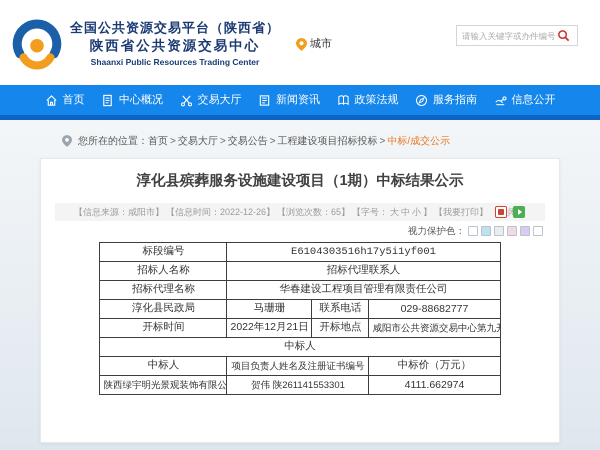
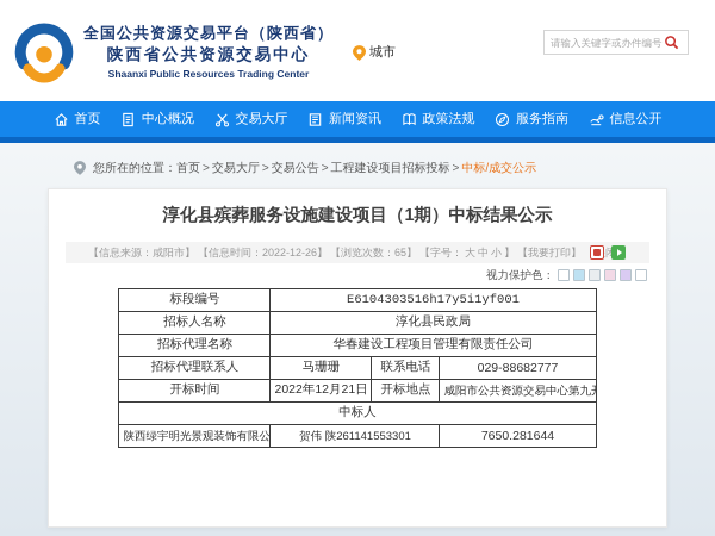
  全国公共资源交易平台（陕西省）
  陕西省公共资源交易中心
  Shaanxi Public Resources Trading Center
  城市
  请输入关键字或办件编号
  首页
  中心概况
  交易大厅
  新闻资讯
  政策法规
  服务指南
  信息公开
  您所在的位置：
  首页
  >
  交易大厅
  >
  交易公告
  >
  工程建设项目招标投标
  >
  中标/成交公示
  淳化县殡葬服务设施建设项目（1期）中标结果公示
  【信息来源：咸阳市】
  【信息时间：2022-12-26】
  【浏览次数：65】
  【字号：
  大
  中
  小
  】
  【我要打印】
  视力保护色：
  标段编号	E6104303516h17y5i1yf001
- 招标人名称	招标代理联系人
+ 招标人名称	淳化县民政局
  招标代理名称	华春建设工程项目管理有限责任公司
- 淳化县民政局	马珊珊	联系电话	029-88682777
+ 招标代理联系人	马珊珊	联系电话	029-88682777
  开标时间	2022年12月21日	开标地点	咸阳市公共资源交易中心第九
  中标人
- 中标人	项目负责人姓名及注册证书编号	中标价（万元）
- 陕西绿宇明光景观装饰有限公	贺伟 陕261141553301	4111.662974
+ 陕西绿宇明光景观装饰有限公	贺伟 陕261141553301	7650.281644
